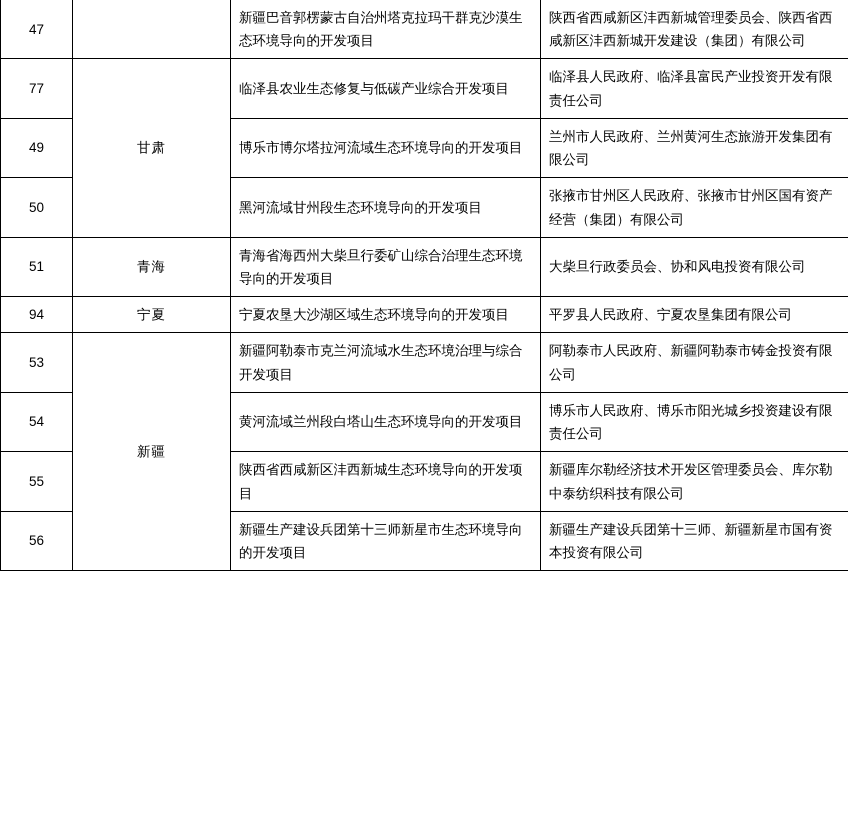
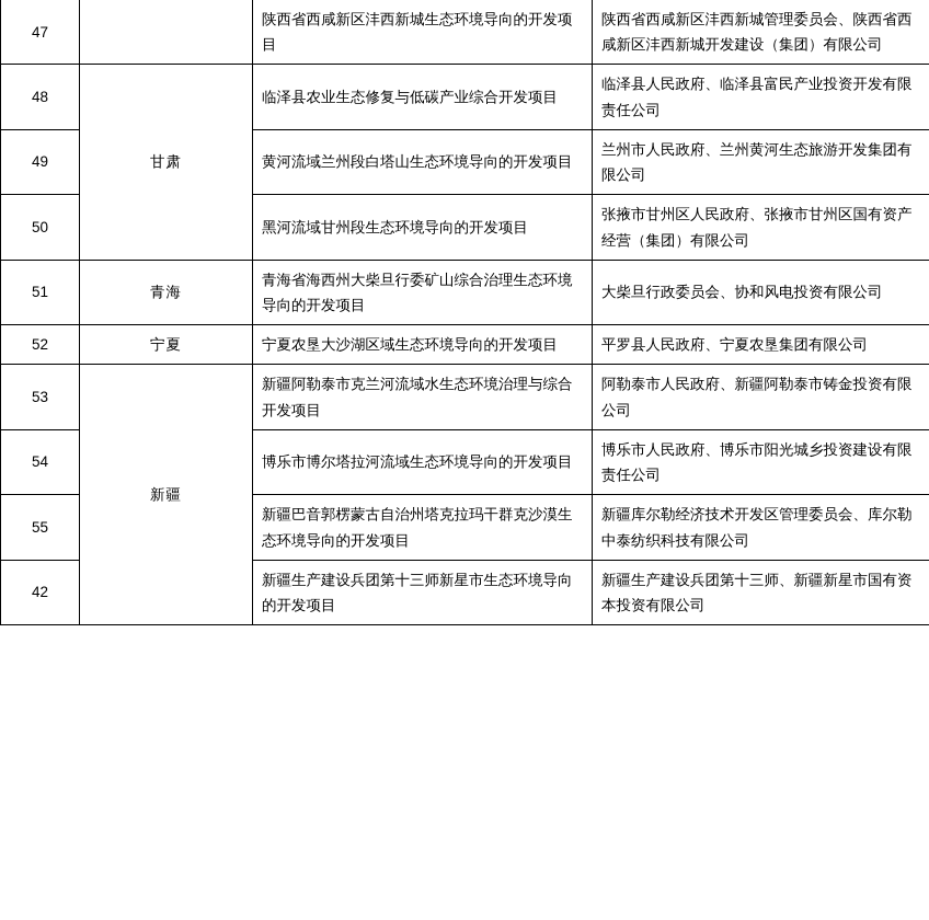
- 47		新疆巴音郭楞蒙古自治州塔克拉玛干群克沙漠生态环境导向的开发项目	陕西省西咸新区沣西新城管理委员会、陕西省西咸新区沣西新城开发建设（集团）有限公司
+ 47		陕西省西咸新区沣西新城生态环境导向的开发项目	陕西省西咸新区沣西新城管理委员会、陕西省西咸新区沣西新城开发建设（集团）有限公司
- 77	甘肃	临泽县农业生态修复与低碳产业综合开发项目	临泽县人民政府、临泽县富民产业投资开发有限责任公司
+ 48	甘肃	临泽县农业生态修复与低碳产业综合开发项目	临泽县人民政府、临泽县富民产业投资开发有限责任公司
- 49	博乐市博尔塔拉河流域生态环境导向的开发项目	兰州市人民政府、兰州黄河生态旅游开发集团有限公司
+ 49	黄河流域兰州段白塔山生态环境导向的开发项目	兰州市人民政府、兰州黄河生态旅游开发集团有限公司
  50	黑河流域甘州段生态环境导向的开发项目	张掖市甘州区人民政府、张掖市甘州区国有资产经营（集团）有限公司
  51	青海	青海省海西州大柴旦行委矿山综合治理生态环境导向的开发项目	大柴旦行政委员会、协和风电投资有限公司
- 94	宁夏	宁夏农垦大沙湖区域生态环境导向的开发项目	平罗县人民政府、宁夏农垦集团有限公司
+ 52	宁夏	宁夏农垦大沙湖区域生态环境导向的开发项目	平罗县人民政府、宁夏农垦集团有限公司
  53	新疆	新疆阿勒泰市克兰河流域水生态环境治理与综合开发项目	阿勒泰市人民政府、新疆阿勒泰市铸金投资有限公司
- 54	黄河流域兰州段白塔山生态环境导向的开发项目	博乐市人民政府、博乐市阳光城乡投资建设有限责任公司
+ 54	博乐市博尔塔拉河流域生态环境导向的开发项目	博乐市人民政府、博乐市阳光城乡投资建设有限责任公司
- 55	陕西省西咸新区沣西新城生态环境导向的开发项目	新疆库尔勒经济技术开发区管理委员会、库尔勒中泰纺织科技有限公司
+ 55	新疆巴音郭楞蒙古自治州塔克拉玛干群克沙漠生态环境导向的开发项目	新疆库尔勒经济技术开发区管理委员会、库尔勒中泰纺织科技有限公司
- 56	新疆生产建设兵团第十三师新星市生态环境导向的开发项目	新疆生产建设兵团第十三师、新疆新星市国有资本投资有限公司
+ 42	新疆生产建设兵团第十三师新星市生态环境导向的开发项目	新疆生产建设兵团第十三师、新疆新星市国有资本投资有限公司
